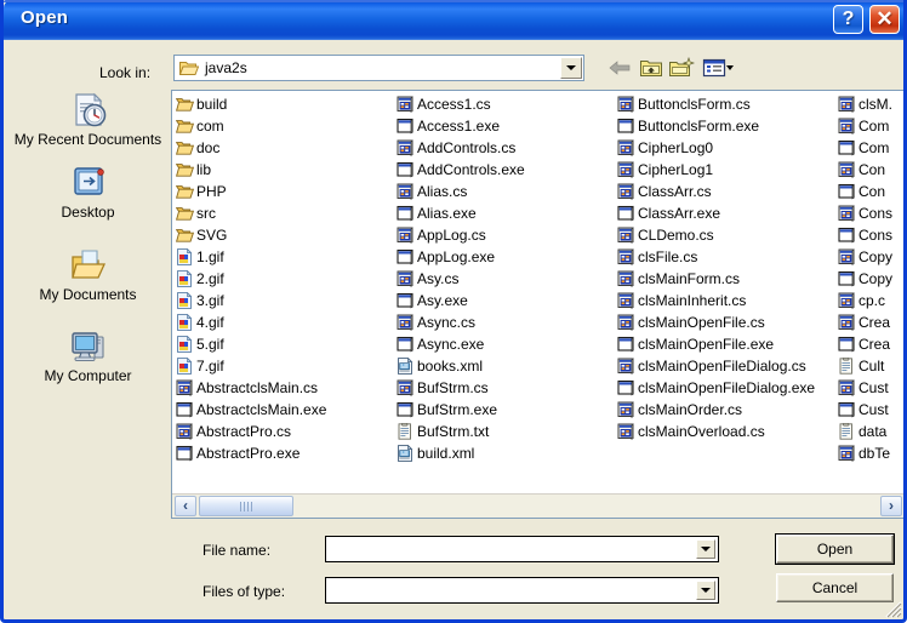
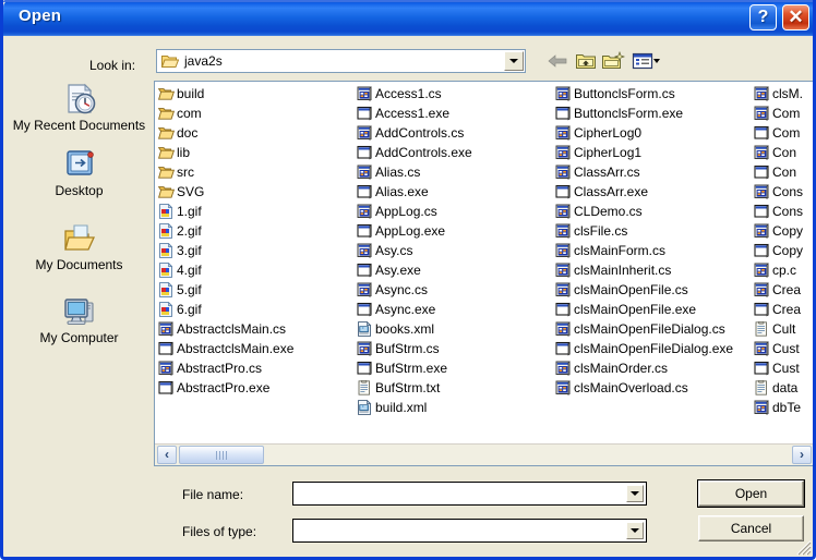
  Open
  ?
  ✕
  Look in:
  java2s
  My Recent Documents
  Desktop
  My Documents
  My Computer
  build
  com
  doc
  lib
- PHP
  src
  SVG
  1.gif
  2.gif
  3.gif
  4.gif
  5.gif
- 7.gif
+ 6.gif
  AbstractclsMain.cs
  AbstractclsMain.exe
  AbstractPro.cs
  AbstractPro.exe
  Access1.cs
  Access1.exe
  AddControls.cs
  AddControls.exe
  Alias.cs
  Alias.exe
  AppLog.cs
  AppLog.exe
  Asy.cs
  Asy.exe
  Async.cs
  Async.exe
  books.xml
  BufStrm.cs
  BufStrm.exe
  BufStrm.txt
  build.xml
  ButtonclsForm.cs
  ButtonclsForm.exe
  CipherLog0
  CipherLog1
  ClassArr.cs
  ClassArr.exe
  CLDemo.cs
  clsFile.cs
  clsMainForm.cs
  clsMainInherit.cs
  clsMainOpenFile.cs
  clsMainOpenFile.exe
  clsMainOpenFileDialog.cs
  clsMainOpenFileDialog.exe
  clsMainOrder.cs
  clsMainOverload.cs
  clsM.
  Com
  Com
  Con
  Con
  Cons
  Cons
  Copy
  Copy
  cp.c
  Crea
  Crea
  Cult
  Cust
  Cust
  data
  dbTe
  ‹
  ›
  File name:
  Files of type:
  Open
  Cancel
